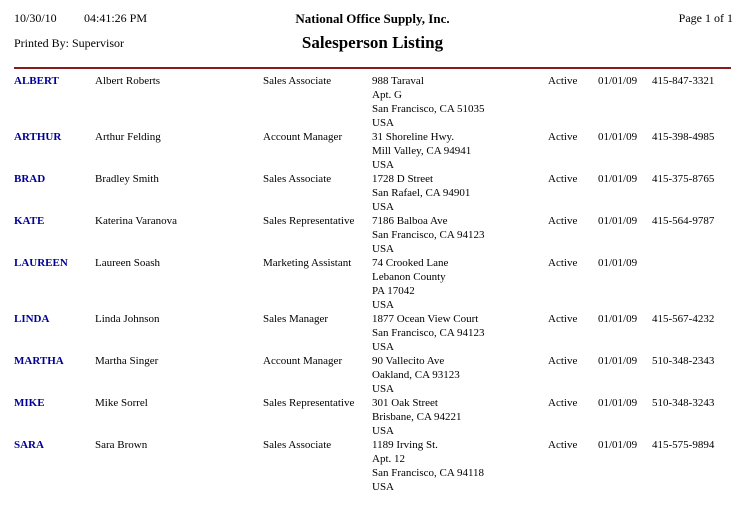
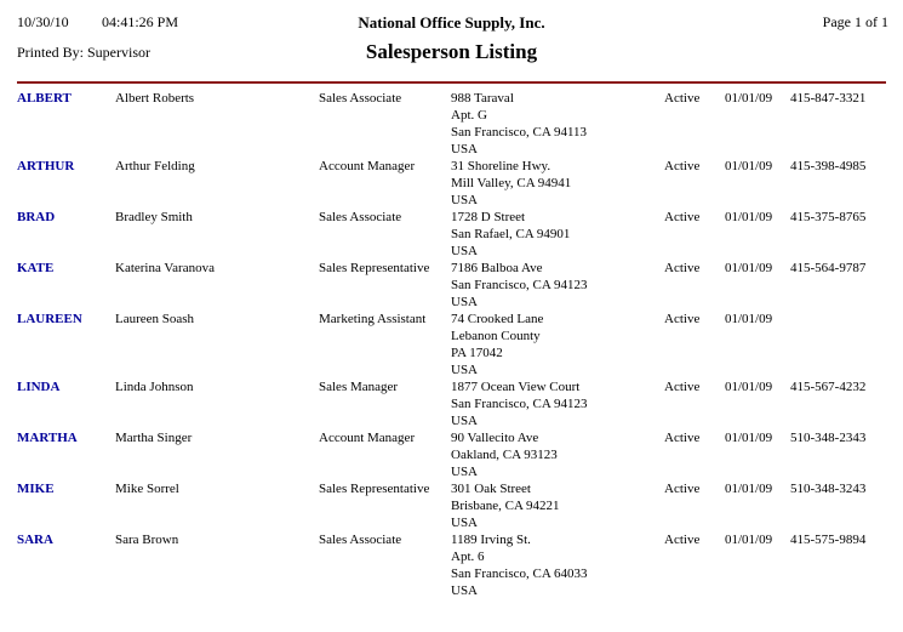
  10/30/10
  04:41:26 PM
  National Office Supply, Inc.
  Page 1 of 1
  Printed By: Supervisor
  Salesperson Listing
  ALBERT
  Albert Roberts
  Sales Associate
  988 Taraval
  Apt. G
- San Francisco, CA 51035
+ San Francisco, CA 94113
  USA
  Active
  01/01/09
  415-847-3321
  ARTHUR
  Arthur Felding
  Account Manager
  31 Shoreline Hwy.
  Mill Valley, CA 94941
  USA
  Active
  01/01/09
  415-398-4985
  BRAD
  Bradley Smith
  Sales Associate
  1728 D Street
  San Rafael, CA 94901
  USA
  Active
  01/01/09
  415-375-8765
  KATE
  Katerina Varanova
  Sales Representative
  7186 Balboa Ave
  San Francisco, CA 94123
  USA
  Active
  01/01/09
  415-564-9787
  LAUREEN
  Laureen Soash
  Marketing Assistant
  74 Crooked Lane
  Lebanon County
  PA 17042
  USA
  Active
  01/01/09
  LINDA
  Linda Johnson
  Sales Manager
  1877 Ocean View Court
  San Francisco, CA 94123
  USA
  Active
  01/01/09
  415-567-4232
  MARTHA
  Martha Singer
  Account Manager
  90 Vallecito Ave
  Oakland, CA 93123
  USA
  Active
  01/01/09
  510-348-2343
  MIKE
  Mike Sorrel
  Sales Representative
  301 Oak Street
  Brisbane, CA 94221
  USA
  Active
  01/01/09
  510-348-3243
  SARA
  Sara Brown
  Sales Associate
  1189 Irving St.
- Apt. 12
+ Apt. 6
- San Francisco, CA 94118
+ San Francisco, CA 64033
  USA
  Active
  01/01/09
  415-575-9894
